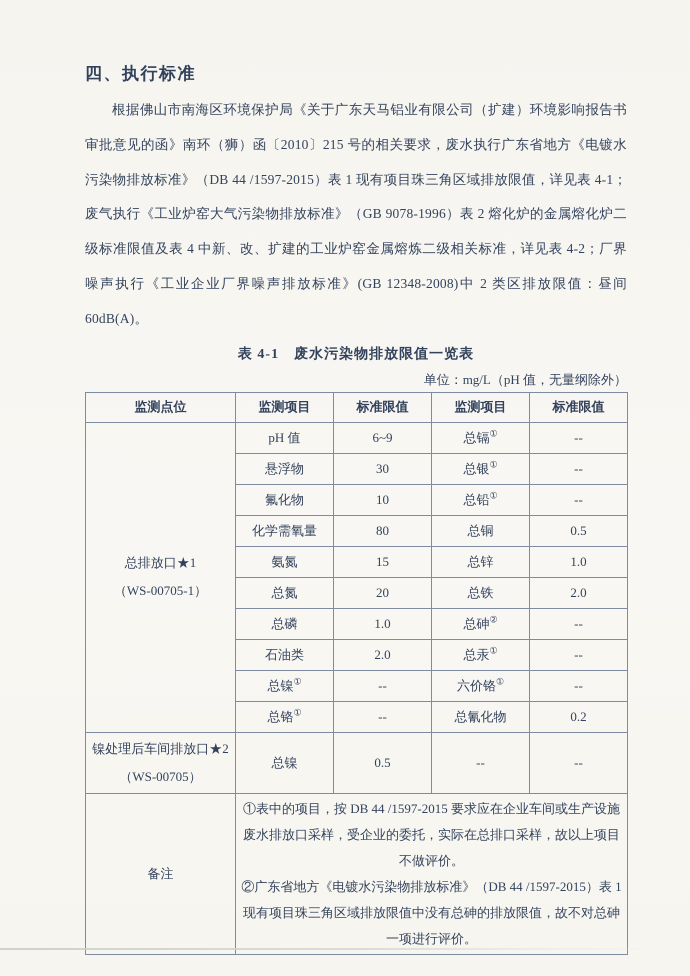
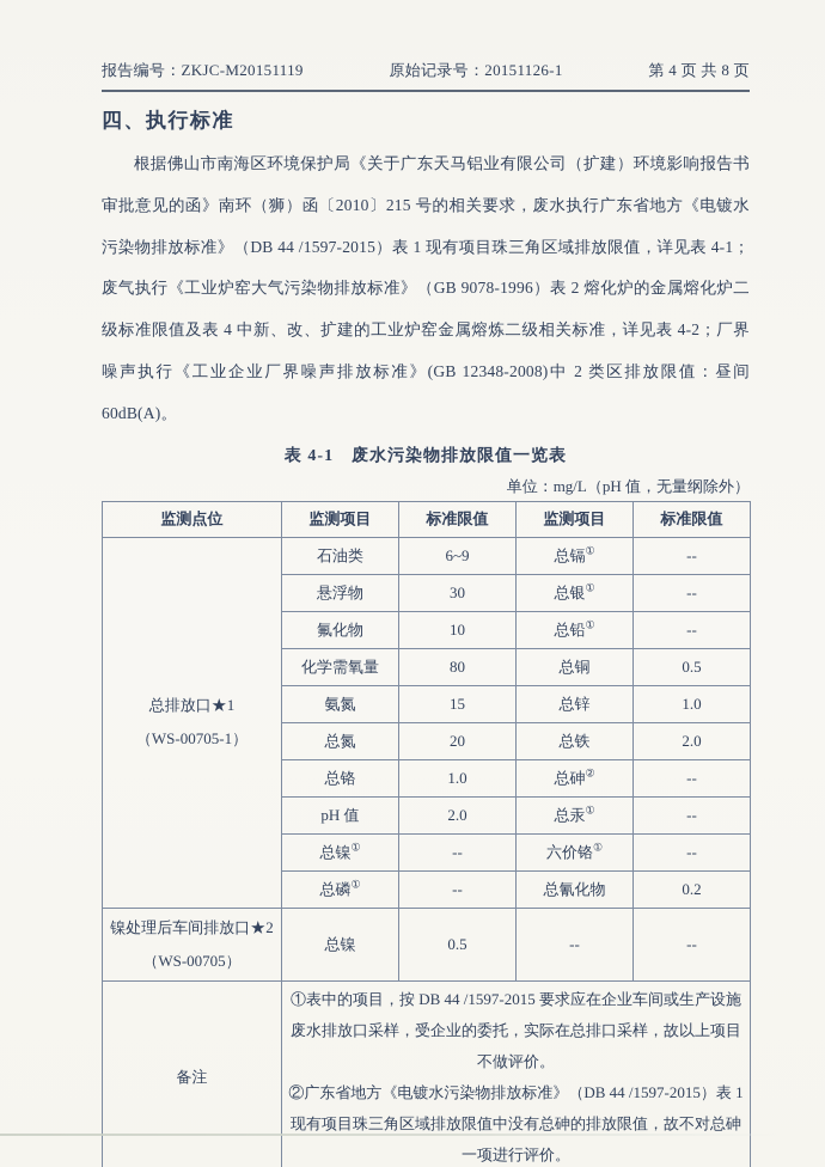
+ 报告编号：ZKJC-M20151119
+ 原始记录号：20151126-1
+ 第 4 页 共 8 页
  四、执行标准
  根据佛山市南海区环境保护局《关于广东天马铝业有限公司（扩建）环境影响报告书审批意见的函》南环（狮）函〔2010〕215 号的相关要求，废水执行广东省地方《电镀水污染物排放标准》（DB 44 /1597-2015）表 1 现有项目珠三角区域排放限值，详见表 4-1；废气执行《工业炉窑大气污染物排放标准》（GB 9078-1996）表 2 熔化炉的金属熔化炉二级标准限值及表 4 中新、改、扩建的工业炉窑金属熔炼二级相关标准，详见表 4-2；厂界噪声执行《工业企业厂界噪声排放标准》(GB 12348-2008)中 2 类区排放限值：昼间 60dB(A)。
  表 4-1 废水污染物排放限值一览表
  单位：mg/L（pH 值，无量纲除外）
  监测点位	监测项目	标准限值	监测项目	标准限值
- 总排放口★1 （WS-00705-1）	pH 值	6~9	总镉①	--
+ 总排放口★1 （WS-00705-1）	石油类	6~9	总镉①	--
  悬浮物	30	总银①	--
  氟化物	10	总铅①	--
  化学需氧量	80	总铜	0.5
  氨氮	15	总锌	1.0
  总氮	20	总铁	2.0
- 总磷	1.0	总砷②	--
+ 总铬	1.0	总砷②	--
- 石油类	2.0	总汞①	--
+ pH 值	2.0	总汞①	--
  总镍①	--	六价铬①	--
- 总铬①	--	总氰化物	0.2
+ 总磷①	--	总氰化物	0.2
  镍处理后车间排放口★2 （WS-00705）	总镍	0.5	--	--
  备注	①表中的项目，按 DB 44 /1597-2015 要求应在企业车间或生产设施废水排放口采样，受企业的委托，实际在总排口采样，故以上项目不做评价。 ②广东省地方《电镀水污染物排放标准》（DB 44 /1597-2015）表 1 现有项目珠三角区域排放限值中没有总砷的排放限值，故不对总砷一项进行评价。
